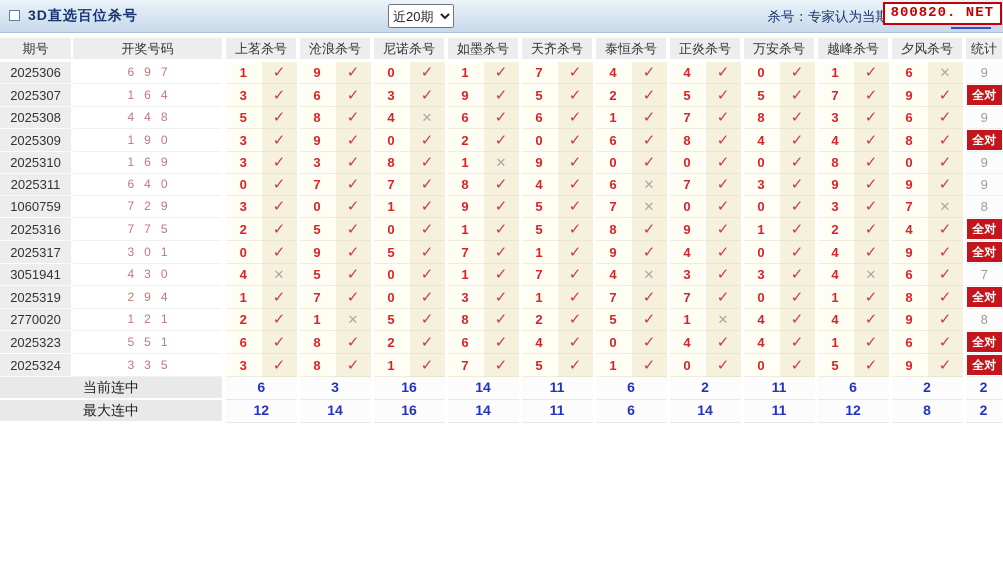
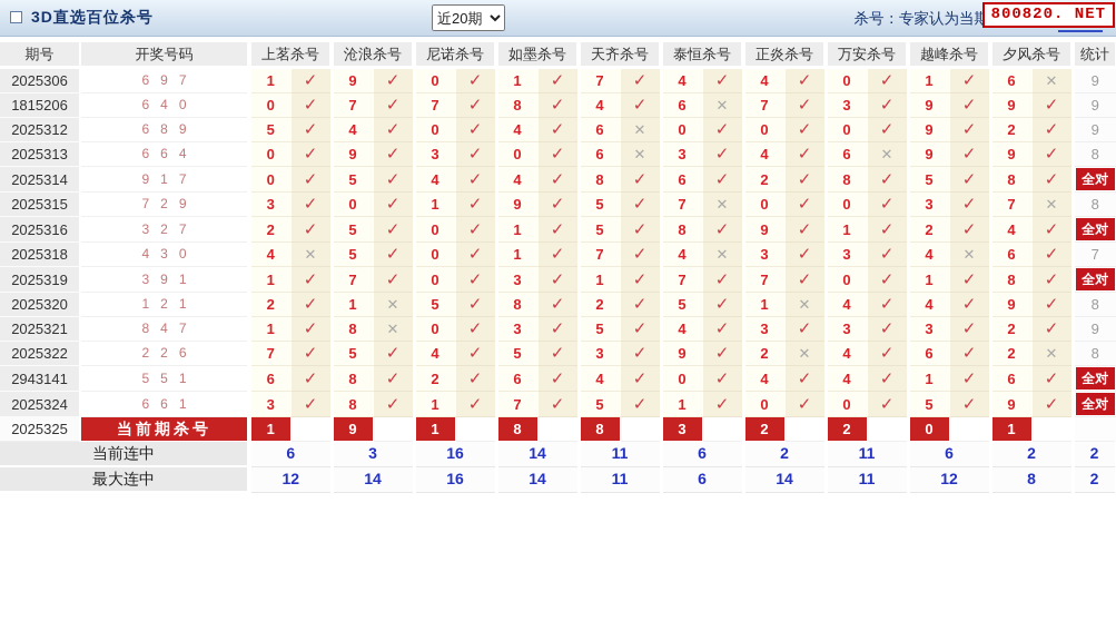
  3D直选百位杀号
  近20期
  800820. NET
  期号	开奖号码	上茗杀号	沧浪杀号	尼诺杀号	如墨杀号	天齐杀号	泰恒杀号	正炎杀号	万安杀号	越峰杀号	夕风杀号	统计
  2025306	697	1	✓	9	✓	0	✓	1	✓	7	✓	4	✓	4	✓	0	✓	1	✓	6	✕	9
- 2025307	164	3	✓	6	✓	3	✓	9	✓	5	✓	2	✓	5	✓	5	✓	7	✓	9	✓	全对
- 2025308	448	5	✓	8	✓	4	✕	6	✓	6	✓	1	✓	7	✓	8	✓	3	✓	6	✓	9
- 2025309	190	3	✓	9	✓	0	✓	2	✓	0	✓	6	✓	8	✓	4	✓	4	✓	8	✓	全对
- 2025310	169	3	✓	3	✓	8	✓	1	✕	9	✓	0	✓	0	✓	0	✓	8	✓	0	✓	9
- 2025311	640	0	✓	7	✓	7	✓	8	✓	4	✓	6	✕	7	✓	3	✓	9	✓	9	✓	9
+ 1815206	640	0	✓	7	✓	7	✓	8	✓	4	✓	6	✕	7	✓	3	✓	9	✓	9	✓	9
+ 2025312	689	5	✓	4	✓	0	✓	4	✓	6	✕	0	✓	0	✓	0	✓	9	✓	2	✓	9
+ 2025313	664	0	✓	9	✓	3	✓	0	✓	6	✕	3	✓	4	✓	6	✕	9	✓	9	✓	8
+ 2025314	917	0	✓	5	✓	4	✓	4	✓	8	✓	6	✓	2	✓	8	✓	5	✓	8	✓	全对
- 1060759	729	3	✓	0	✓	1	✓	9	✓	5	✓	7	✕	0	✓	0	✓	3	✓	7	✕	8
+ 2025315	729	3	✓	0	✓	1	✓	9	✓	5	✓	7	✕	0	✓	0	✓	3	✓	7	✕	8
- 2025316	775	2	✓	5	✓	0	✓	1	✓	5	✓	8	✓	9	✓	1	✓	2	✓	4	✓	全对
+ 2025316	327	2	✓	5	✓	0	✓	1	✓	5	✓	8	✓	9	✓	1	✓	2	✓	4	✓	全对
- 2025317	301	0	✓	9	✓	5	✓	7	✓	1	✓	9	✓	4	✓	0	✓	4	✓	9	✓	全对
- 3051941	430	4	✕	5	✓	0	✓	1	✓	7	✓	4	✕	3	✓	3	✓	4	✕	6	✓	7
+ 2025318	430	4	✕	5	✓	0	✓	1	✓	7	✓	4	✕	3	✓	3	✓	4	✕	6	✓	7
- 2025319	294	1	✓	7	✓	0	✓	3	✓	1	✓	7	✓	7	✓	0	✓	1	✓	8	✓	全对
+ 2025319	391	1	✓	7	✓	0	✓	3	✓	1	✓	7	✓	7	✓	0	✓	1	✓	8	✓	全对
- 2770020	121	2	✓	1	✕	5	✓	8	✓	2	✓	5	✓	1	✕	4	✓	4	✓	9	✓	8
+ 2025320	121	2	✓	1	✕	5	✓	8	✓	2	✓	5	✓	1	✕	4	✓	4	✓	9	✓	8
+ 2025321	847	1	✓	8	✕	0	✓	3	✓	5	✓	4	✓	3	✓	3	✓	3	✓	2	✓	9
+ 2025322	226	7	✓	5	✓	4	✓	5	✓	3	✓	9	✓	2	✕	4	✓	6	✓	2	✕	8
- 2025323	551	6	✓	8	✓	2	✓	6	✓	4	✓	0	✓	4	✓	4	✓	1	✓	6	✓	全对
+ 2943141	551	6	✓	8	✓	2	✓	6	✓	4	✓	0	✓	4	✓	4	✓	1	✓	6	✓	全对
- 2025324	335	3	✓	8	✓	1	✓	7	✓	5	✓	1	✓	0	✓	0	✓	5	✓	9	✓	全对
+ 2025324	661	3	✓	8	✓	1	✓	7	✓	5	✓	1	✓	0	✓	0	✓	5	✓	9	✓	全对
+ 2025325	当前期杀号	1		9		1		8		8		3		2		2		0		1
  当前连中	6	3	16	14	11	6	2	11	6	2	2
  最大连中	12	14	16	14	11	6	14	11	12	8	2
